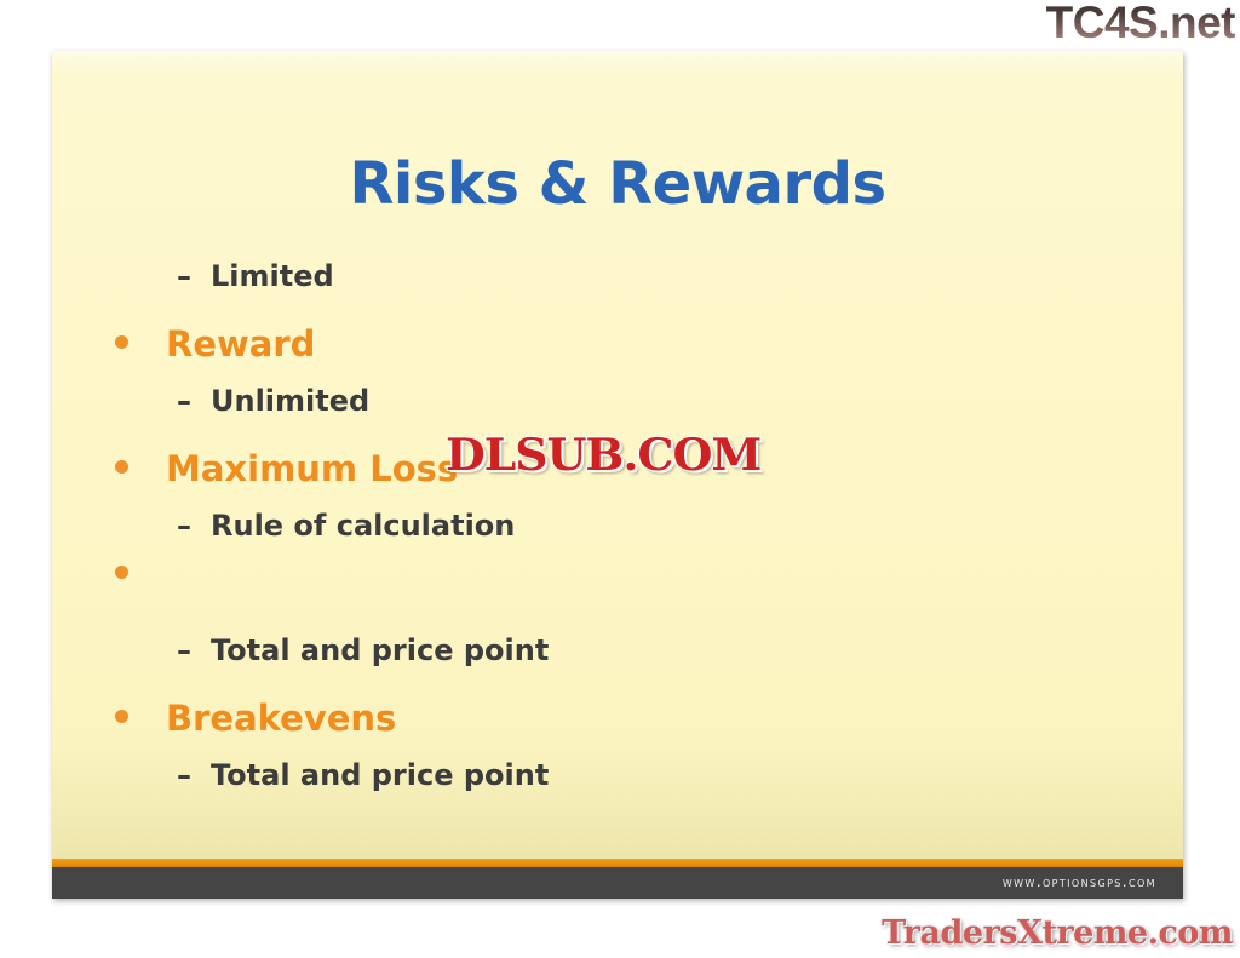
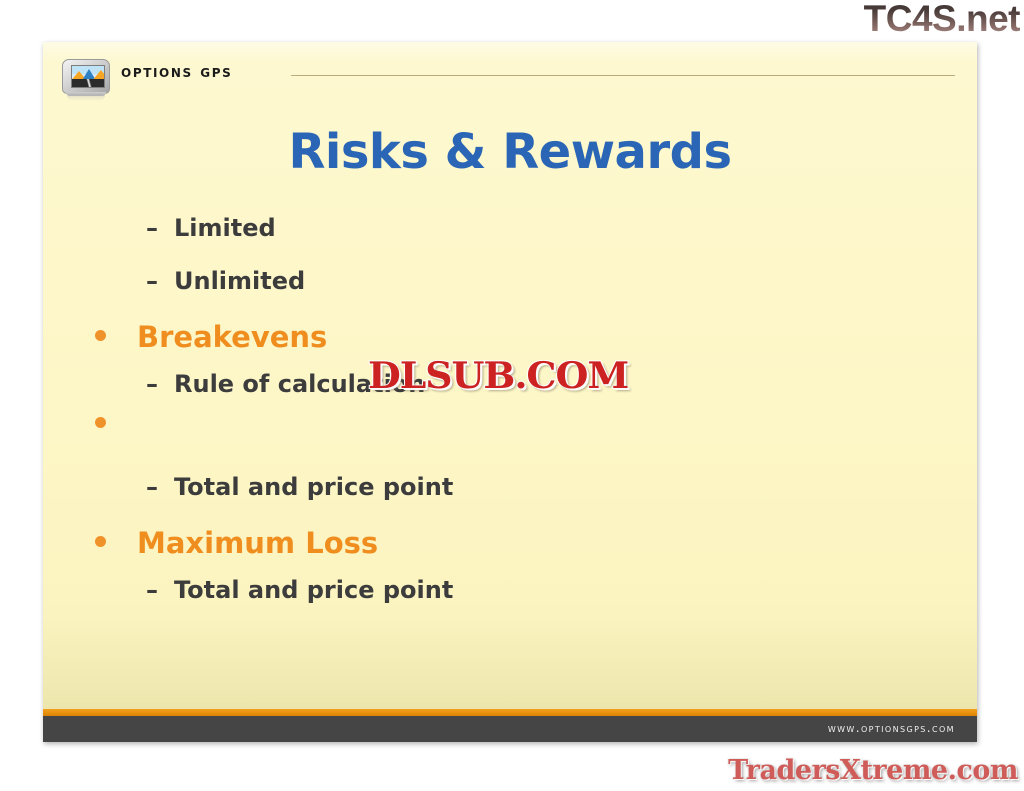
  TC4S.net
+ options gps
  Risks & Rewards
  –
  Limited
- Reward
  –
  Unlimited
- Maximum Loss
+ Breakevens
  –
  Rule of calculation
  –
  Total and price point
- Breakevens
+ Maximum Loss
  –
  Total and price point
  DLSUB.COM
  www.optionsgps.com
  TradersXtreme.com
